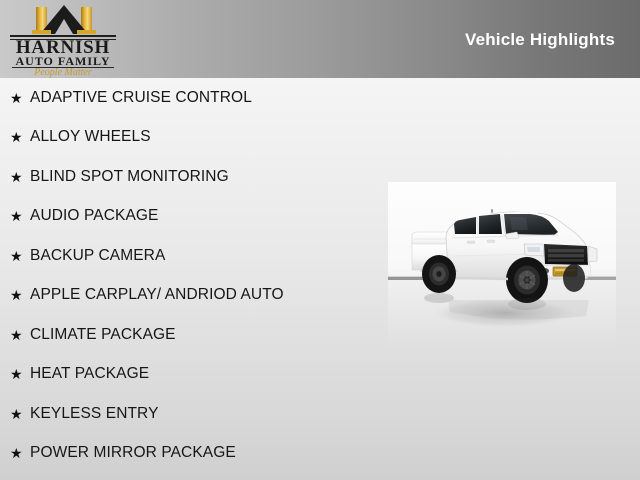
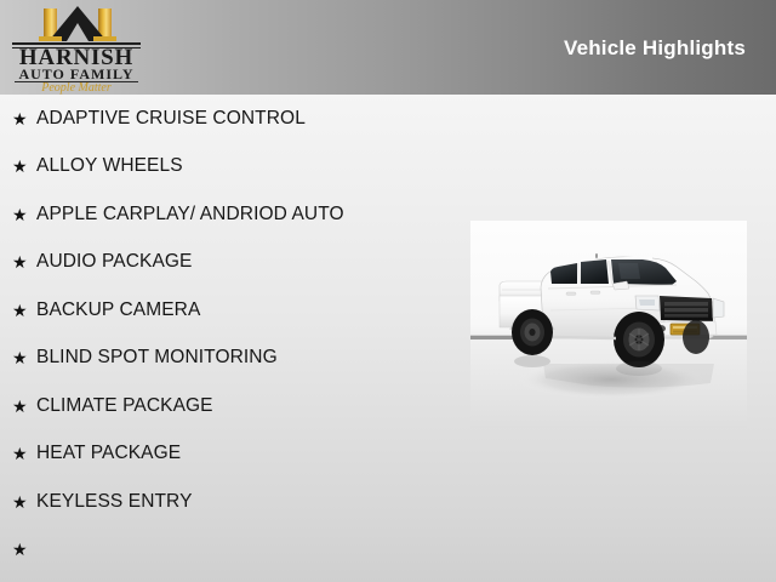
  HARNISH
  AUTO FAMILY
  People Matter
  Vehicle Highlights
  ★
  ADAPTIVE CRUISE CONTROL
  ★
  ALLOY WHEELS
  ★
- BLIND SPOT MONITORING
+ APPLE CARPLAY/ ANDRIOD AUTO
  ★
  AUDIO PACKAGE
  ★
  BACKUP CAMERA
  ★
- APPLE CARPLAY/ ANDRIOD AUTO
+ BLIND SPOT MONITORING
  ★
  CLIMATE PACKAGE
  ★
  HEAT PACKAGE
  ★
  KEYLESS ENTRY
  ★
- POWER MIRROR PACKAGE
